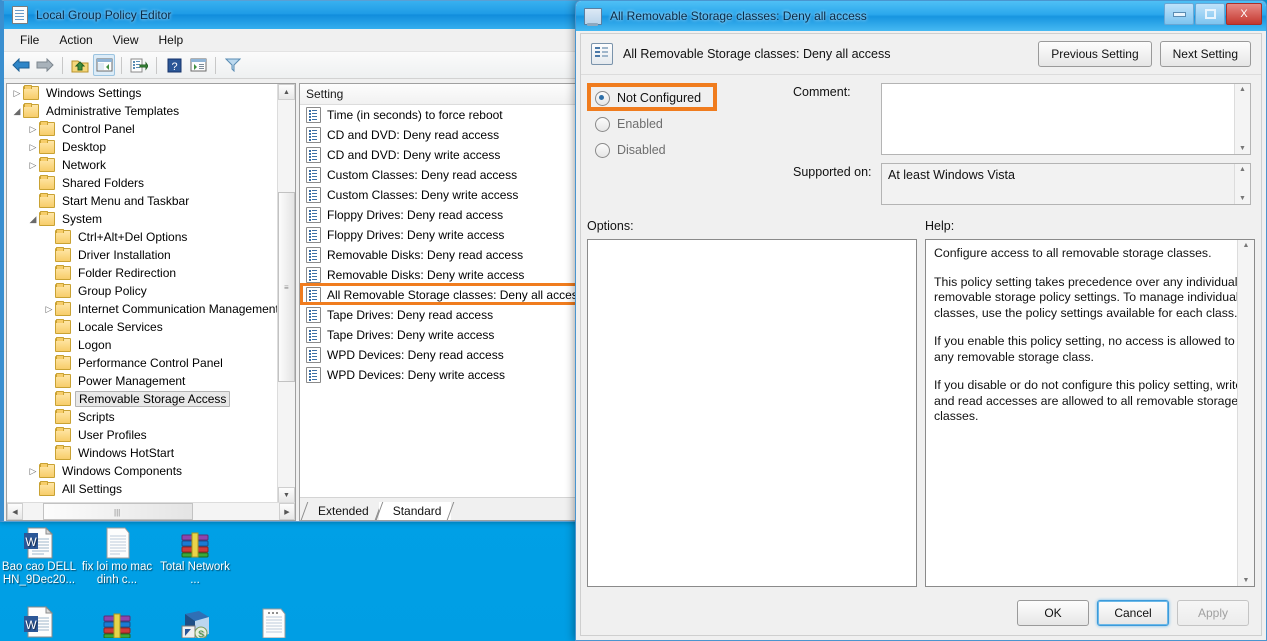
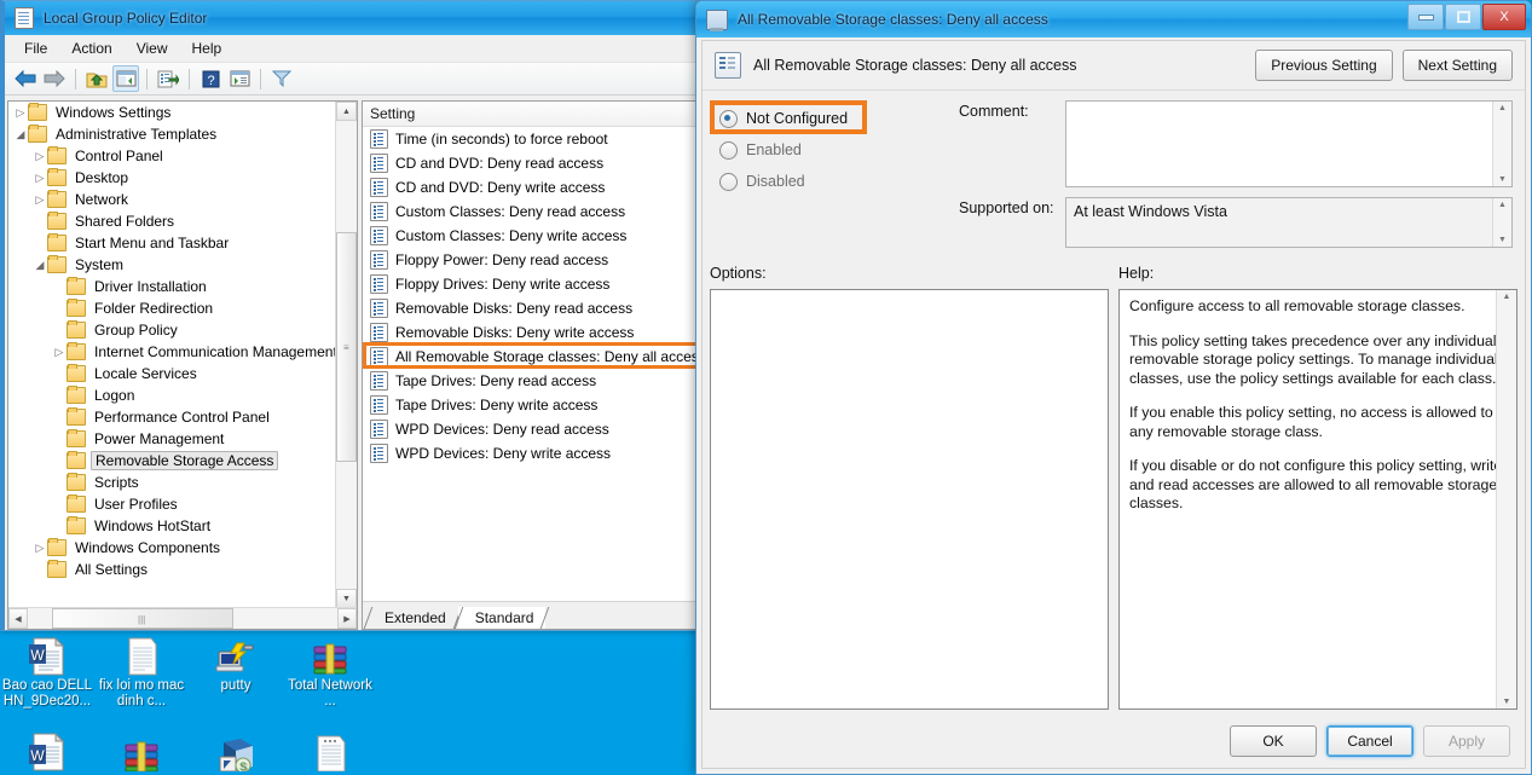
  W
  Bao cao DELL HN_9Dec20...
  fix loi mo mac dinh c...
+ putty
  Total Network ...
  W
  S
  Local Group Policy Editor
  File
  Action
  View
  Help
  ?
  ▷
  Windows Settings
  ◢
  Administrative Templates
  ▷
  Control Panel
  ▷
  Desktop
  ▷
  Network
  Shared Folders
  Start Menu and Taskbar
  ◢
  System
- Ctrl+Alt+Del Options
  Driver Installation
  Folder Redirection
  Group Policy
  ▷
  Internet Communication Managemen
  Locale Services
  Logon
  Performance Control Panel
  Power Management
  Removable Storage Access
  Scripts
  User Profiles
  Windows HotStart
  ▷
  Windows Components
  All Settings
  ≡
  |||
  Setting
  Time (in seconds) to force reboot
  CD and DVD: Deny read access
  CD and DVD: Deny write access
  Custom Classes: Deny read access
  Custom Classes: Deny write access
- Floppy Drives: Deny read access
+ Floppy Power: Deny read access
  Floppy Drives: Deny write access
  Removable Disks: Deny read access
  Removable Disks: Deny write access
  All Removable Storage classes: Deny all acce
  Tape Drives: Deny read access
  Tape Drives: Deny write access
  WPD Devices: Deny read access
  WPD Devices: Deny write access
  Extended
  Standard
  All Removable Storage classes: Deny all access
  X
  All Removable Storage classes: Deny all access
  Previous Setting
  Next Setting
  Not Configured
  Enabled
  Disabled
  Comment:
  Supported on:
  At least Windows Vista
  Options:
  Help:
  Configure access to all removable storage classes.
  This policy setting takes precedence over any individua removable storage policy settings. To manage individua classes, use the policy settings available for each class.
  If you enable this policy setting, no access is allowed to any removable storage class.
  If you disable or do not configure this policy setting, writ and read accesses are allowed to all removable storage classes.
  OK
  Cancel
  Apply
